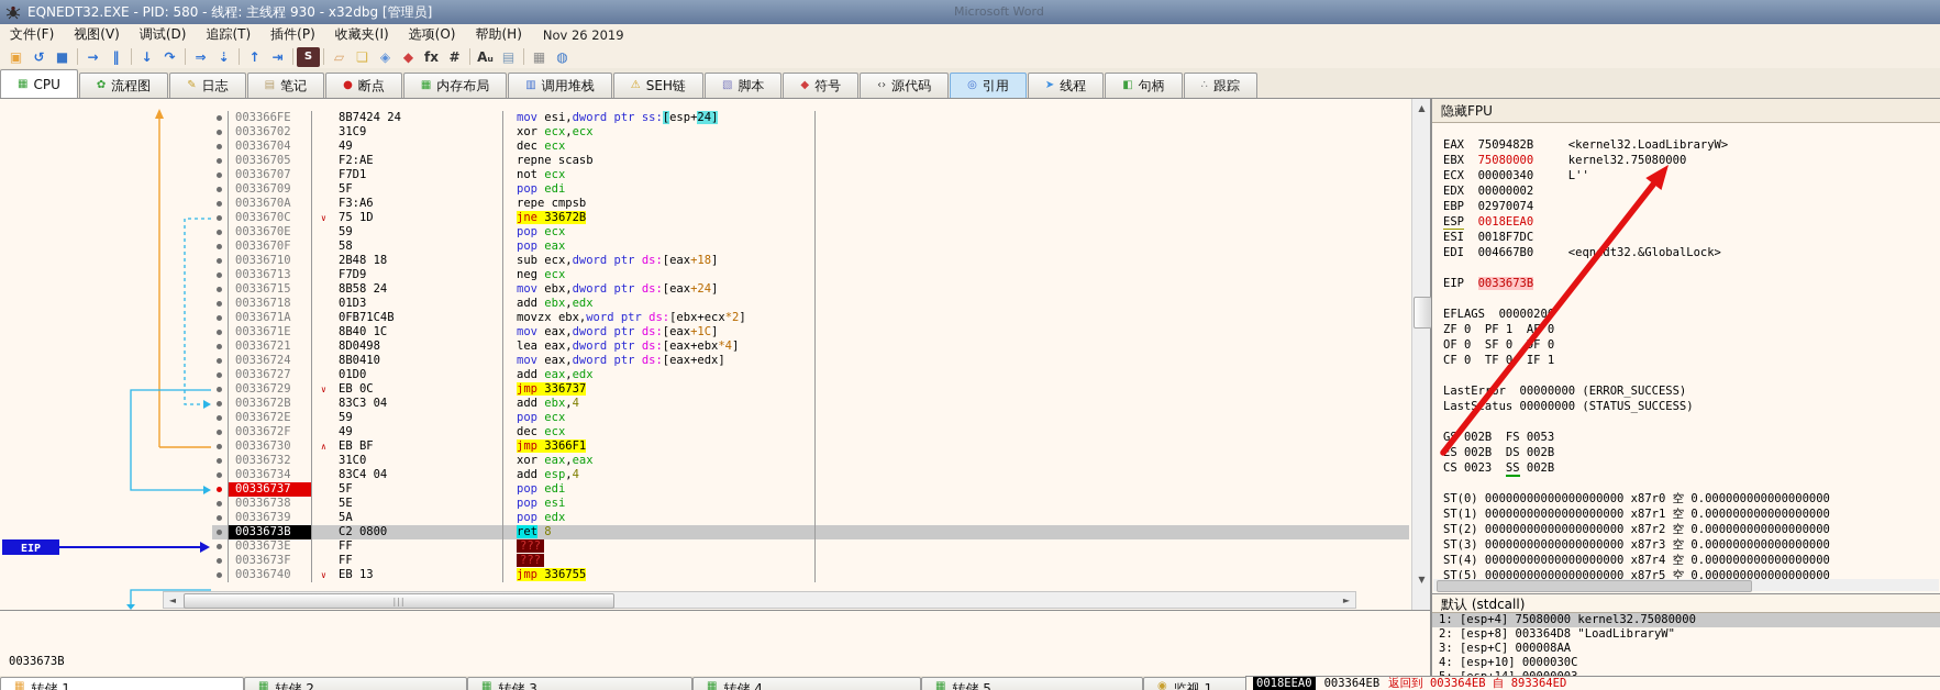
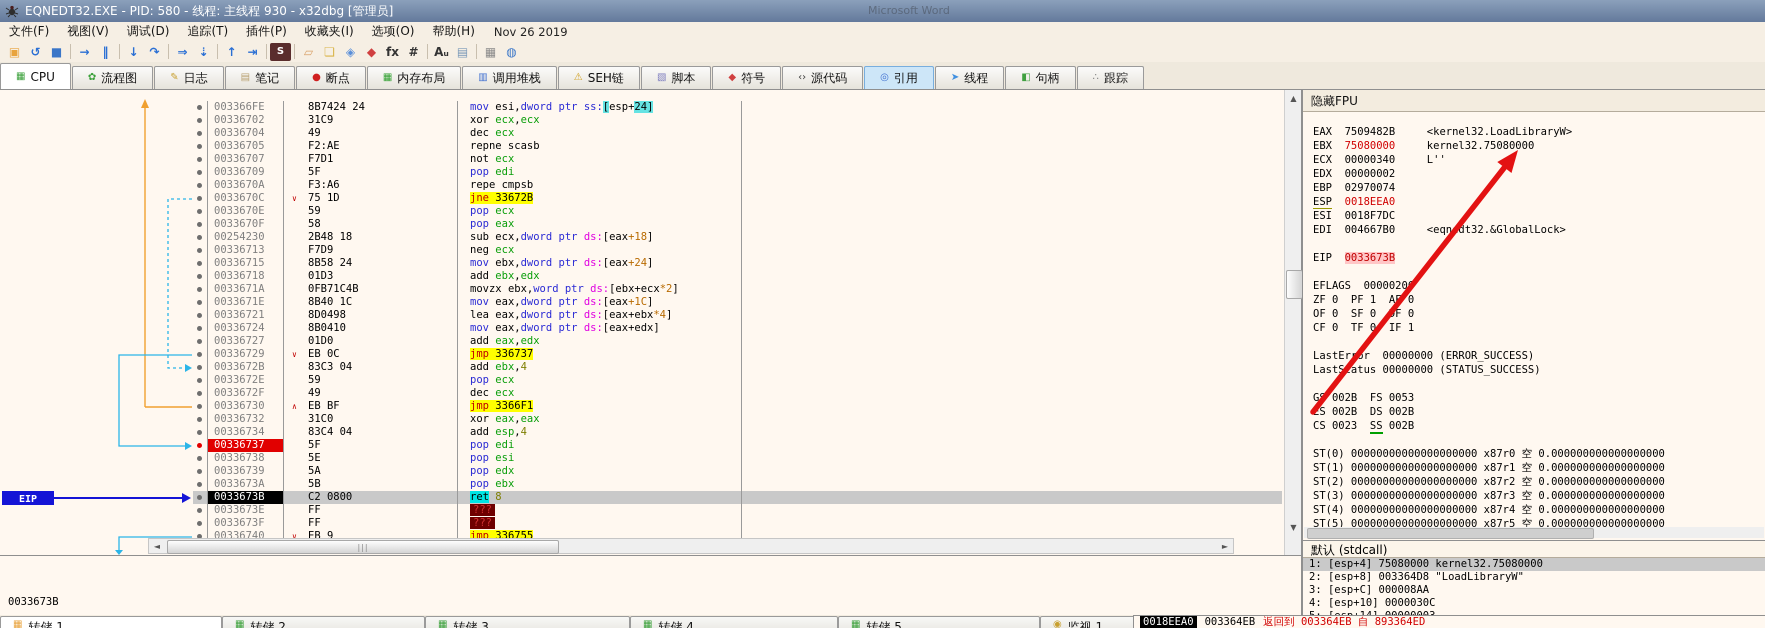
  EQNEDT32.EXE - PID: 580 - 线程: 主线程 930 - x32dbg [管理员]
  Microsoft Word
  文件(F)
  视图(V)
  调试(D)
  追踪(T)
  插件(P)
  收藏夹(I)
  选项(O)
  帮助(H)
  Nov 26 2019
  ▣
  ↺
  ■
  →
  ‖
  ↓
  ↷
  ⇒
  ⇣
  ↑
  ⇥
  S
  ▱
  ❏
  ◈
  ◆
  fx
  #
  Aᵤ
  ▤
  ▦
  ◍
  ▦
  CPU
  ✿
  流程图
  ✎
  日志
  ▤
  笔记
  ●
  断点
  ▦
  内存布局
  ▥
  调用堆栈
  ⚠
  SEH链
  ▧
  脚本
  ◆
  符号
  ‹›
  源代码
  ◎
  引用
  ➤
  线程
  ◧
  句柄
  ∴
  跟踪
  EIP
  003366FE
  8B7424 24
  mov esi,dword ptr ss:[esp+24]
  00336702
  31C9
  xor ecx,ecx
  00336704
  49
  dec ecx
  00336705
  F2:AE
  repne scasb
  00336707
  F7D1
  not ecx
  00336709
  5F
  pop edi
  0033670A
  F3:A6
  repe cmpsb
  0033670C
  ∨
  75 1D
  jne 33672B
  0033670E
  59
  pop ecx
  0033670F
  58
  pop eax
- 00336710
+ 00254230
  2B48 18
  sub ecx,dword ptr ds:[eax+18]
  00336713
  F7D9
  neg ecx
  00336715
  8B58 24
  mov ebx,dword ptr ds:[eax+24]
  00336718
  01D3
  add ebx,edx
  0033671A
  0FB71C4B
  movzx ebx,word ptr ds:[ebx+ecx*2]
  0033671E
  8B40 1C
  mov eax,dword ptr ds:[eax+1C]
  00336721
  8D0498
  lea eax,dword ptr ds:[eax+ebx*4]
  00336724
  8B0410
  mov eax,dword ptr ds:[eax+edx]
  00336727
  01D0
  add eax,edx
  00336729
  ∨
  EB 0C
  jmp 336737
  0033672B
  83C3 04
  add ebx,4
  0033672E
  59
  pop ecx
  0033672F
  49
  dec ecx
  00336730
  ∧
  EB BF
  jmp 3366F1
  00336732
  31C0
  xor eax,eax
  00336734
  83C4 04
  add esp,4
  00336737
  5F
  pop edi
  00336738
  5E
  pop esi
  00336739
  5A
  pop edx
+ 0033673A
+ 5B
+ pop ebx
  0033673B
  C2 0800
  ret 8
  0033673E
  FF
  ???
  0033673F
  FF
  ???
  00336740
  ∨
- EB 13
+ EB 9
  jmp 336755
  ◄
  |||
  ►
  ▲
  ▼
  隐藏FPU
  EAX 7509482B <kernel32.LoadLibraryW>
  EBX 75080000 kernel32.75080000
  ECX 00000340 L''
  EDX 00000002
  EBP 02970074
  ESP 0018EEA0
  ESI 0018F7DC
  EDI 004667B0 <eqndt32.&GlobalLock>
  EIP 0033673B
  EFLAGS 0000020
  ZF 0 PF 1 A 0
  OF 0 SF 0F 0
  CF 0 TF 0 IF 1
  LastEror 00000000 (ERROR_SUCCESS)
  LastSatus 00000000 (STATUS_SUCCESS)
  G 002B FS 0053
  S 002B DS 002B
  CS 0023 SS 002B
  ST(0) 00000000000000000000 x87r0 空 0.000000000000000000
  ST(1) 00000000000000000000 x87r1 空 0.000000000000000000
  ST(2) 00000000000000000000 x87r2 空 0.000000000000000000
  ST(3) 00000000000000000000 x87r3 空 0.000000000000000000
  ST(4) 00000000000000000000 x87r4 空 0.000000000000000000
  ST(5) 00000000000000000000 x87r5 空 0.000000000000000000
  默认 (stdcall)
  1: [esp+4] 75080000 kernel32.75080000
  2: [esp+8] 003364D8 "LoadLibraryW"
  3: [esp+C] 000008AA
  4: [esp+10] 0000030C
  0033673B
  ▦
  转储 1
  ▦
  转储 2
  ▦
  转储 3
  ▦
  转储 4
  ▦
  转储 5
  ◉
  监视 1
  0018EEA0
  003364EB
  返回到 003364EB 自 893364ED
